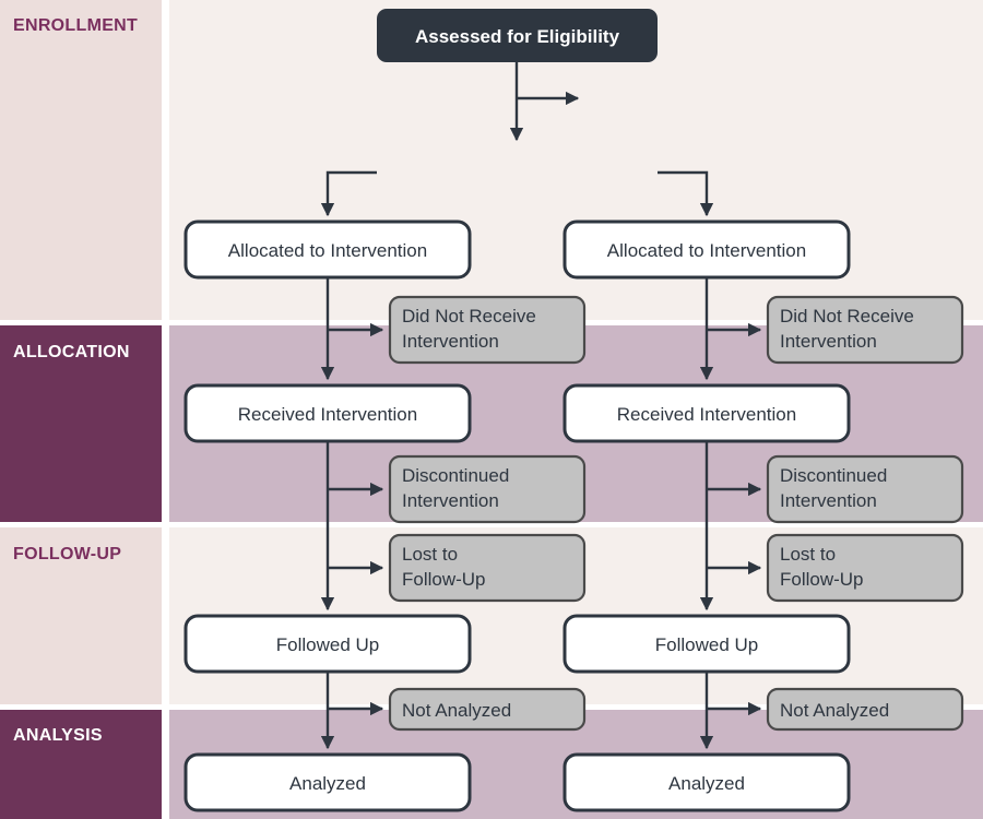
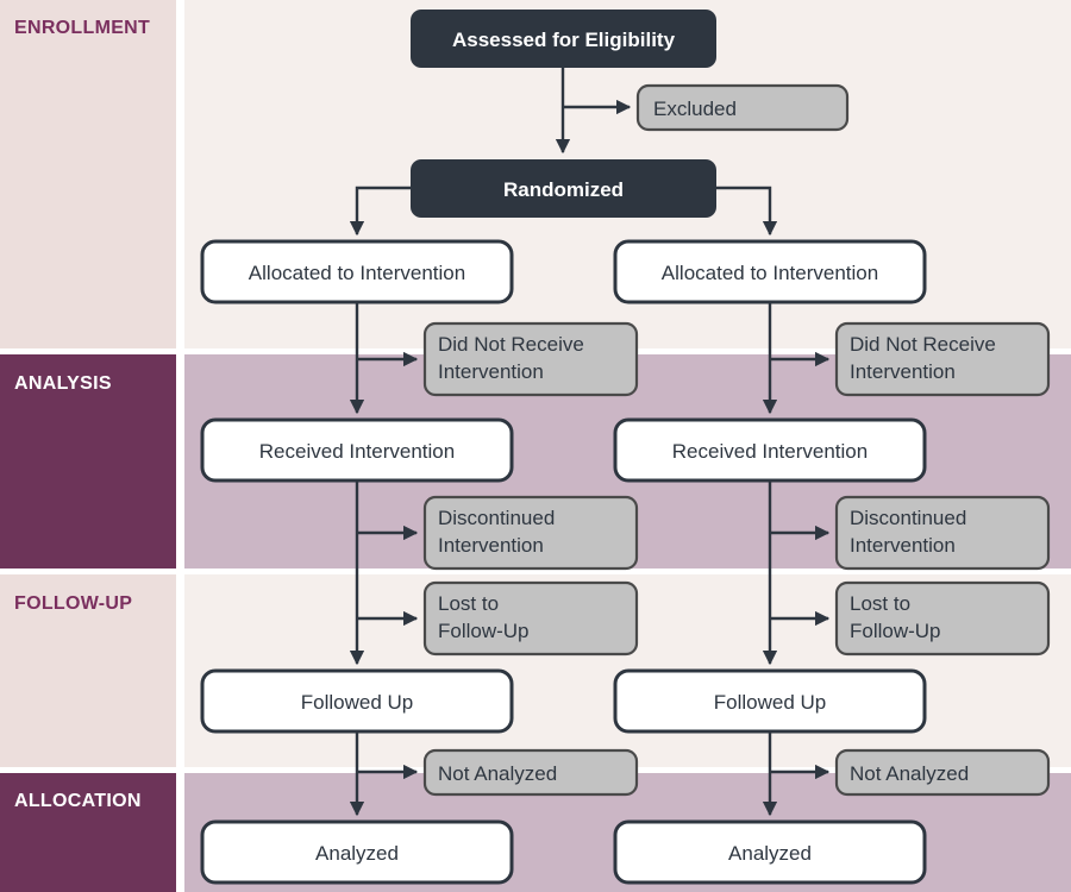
  ENROLLMENT
- ALLOCATION
+ ANALYSIS
  FOLLOW-UP
- ANALYSIS
+ ALLOCATION
  Assessed for Eligibility
+ Excluded
+ Randomized
  Allocated to Intervention
  Allocated to Intervention
  Did Not Receive Intervention
  Did Not Receive Intervention
  Received Intervention
  Received Intervention
  Discontinued Intervention
  Discontinued Intervention
  Lost to Follow-Up
  Lost to Follow-Up
  Followed Up
  Followed Up
  Not Analyzed
  Not Analyzed
  Analyzed
  Analyzed
